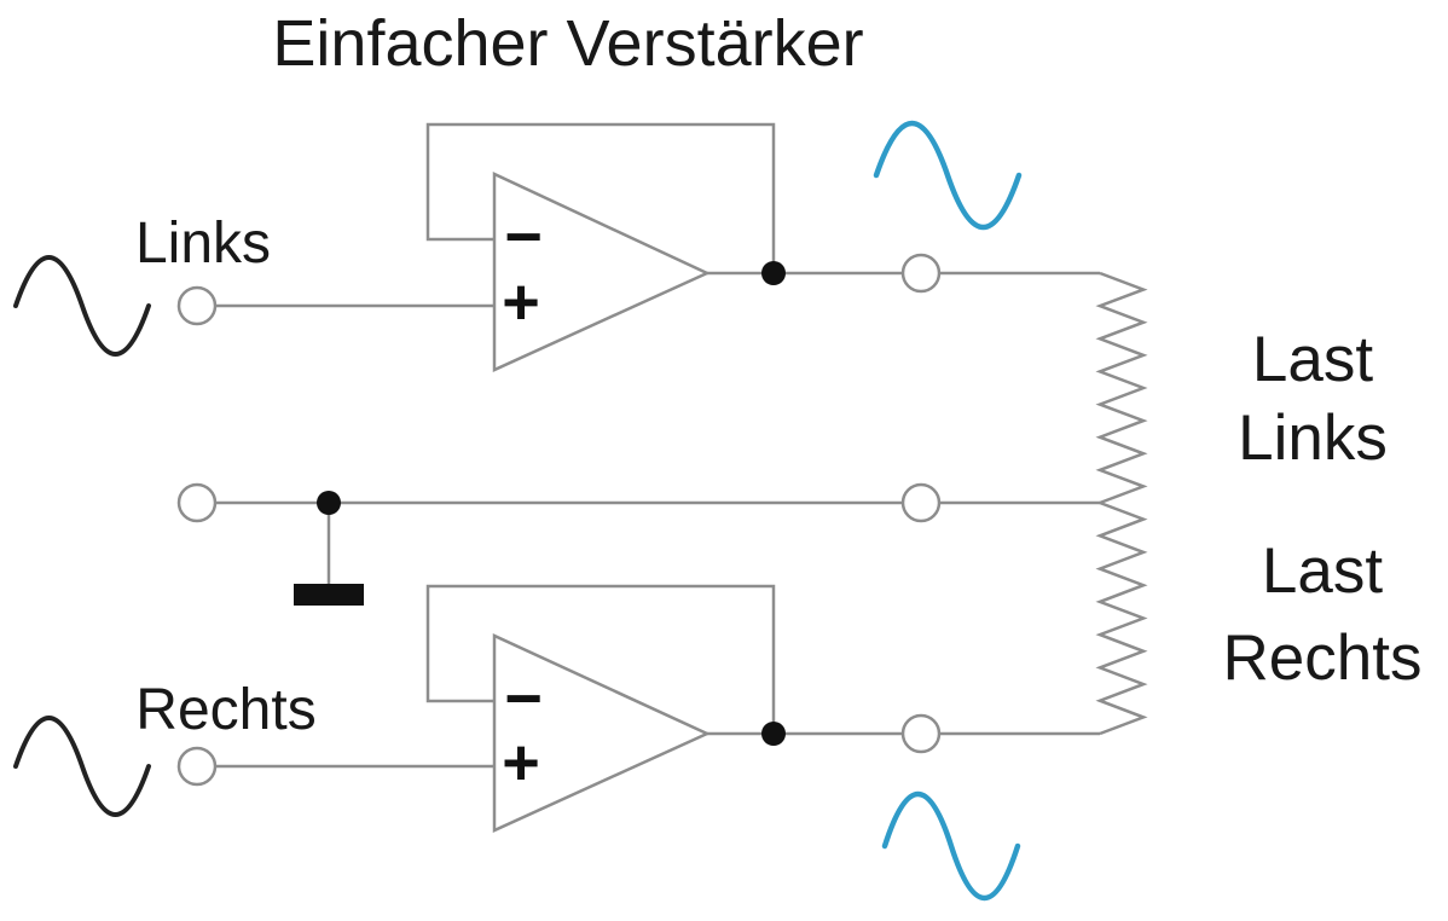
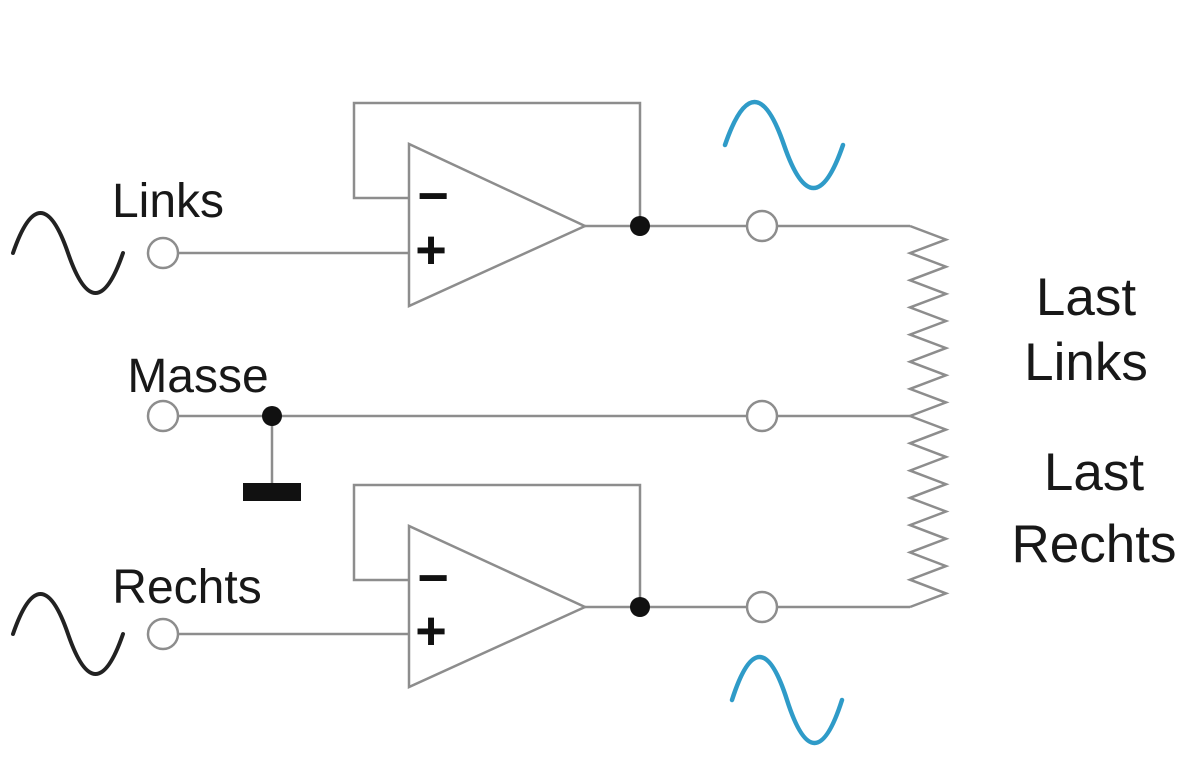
- Einfacher Verstärker
  −
  +
  −
  +
  Links
+ Masse
  Rechts
  Last
  Links
  Last
  Rechts
